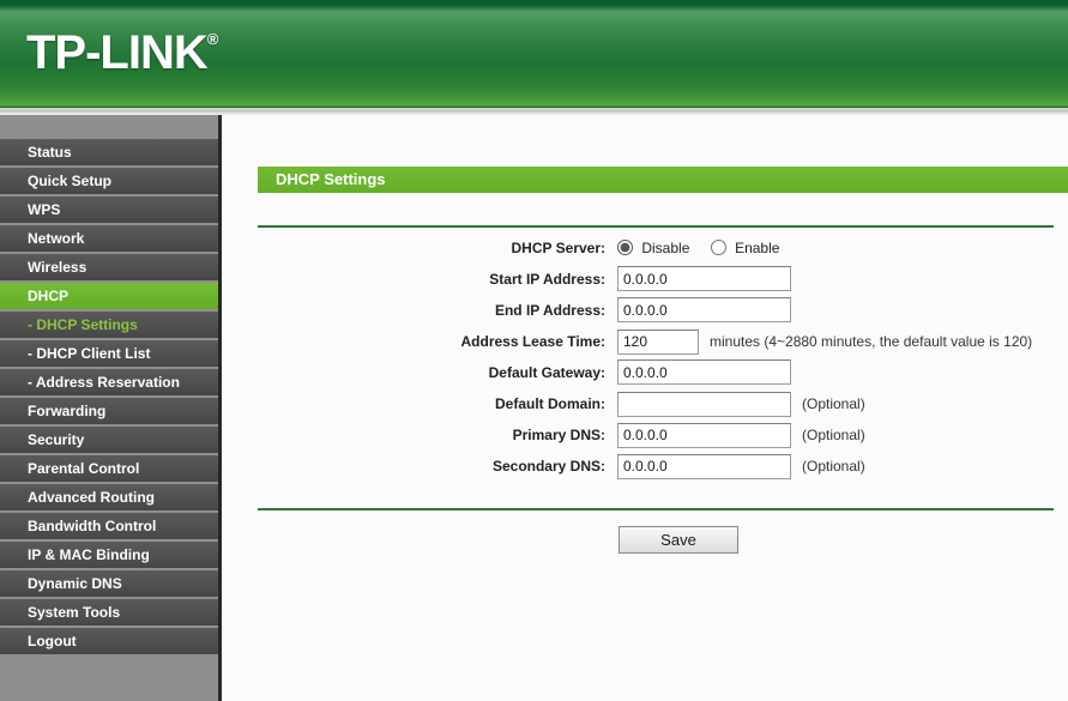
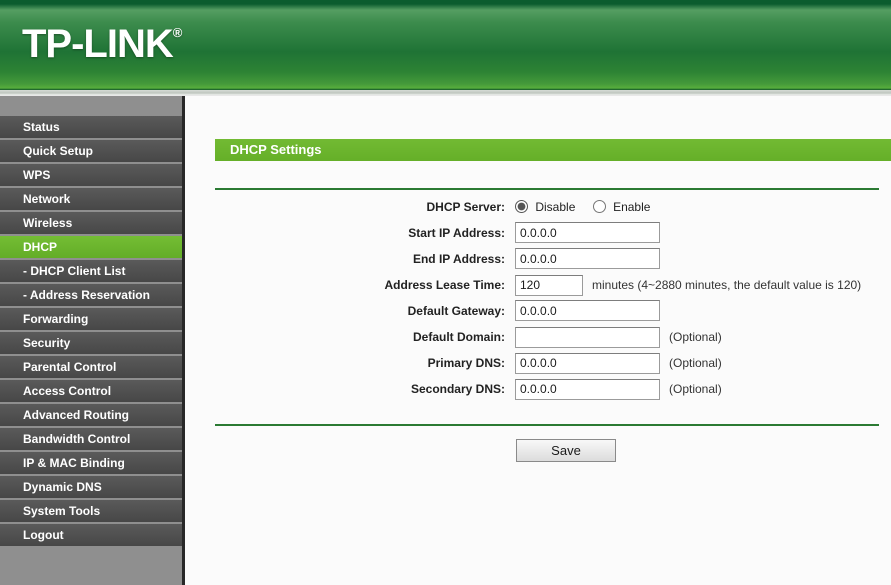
  TP-LINK®
  Status
  Quick Setup
  WPS
  Network
  Wireless
  DHCP
- - DHCP Settings
  - DHCP Client List
  - Address Reservation
  Forwarding
  Security
  Parental Control
+ Access Control
  Advanced Routing
  Bandwidth Control
  IP & MAC Binding
  Dynamic DNS
  System Tools
  Logout
  DHCP Settings
  DHCP Server:
  Disable Enable
  Start IP Address:
  0.0.0.0
  End IP Address:
  0.0.0.0
  Address Lease Time:
  120 minutes (4~2880 minutes, the default value is 120)
  Default Gateway:
  0.0.0.0
  Default Domain:
  (Optional)
  Primary DNS:
  0.0.0.0 (Optional)
  Secondary DNS:
  0.0.0.0 (Optional)
  Save
